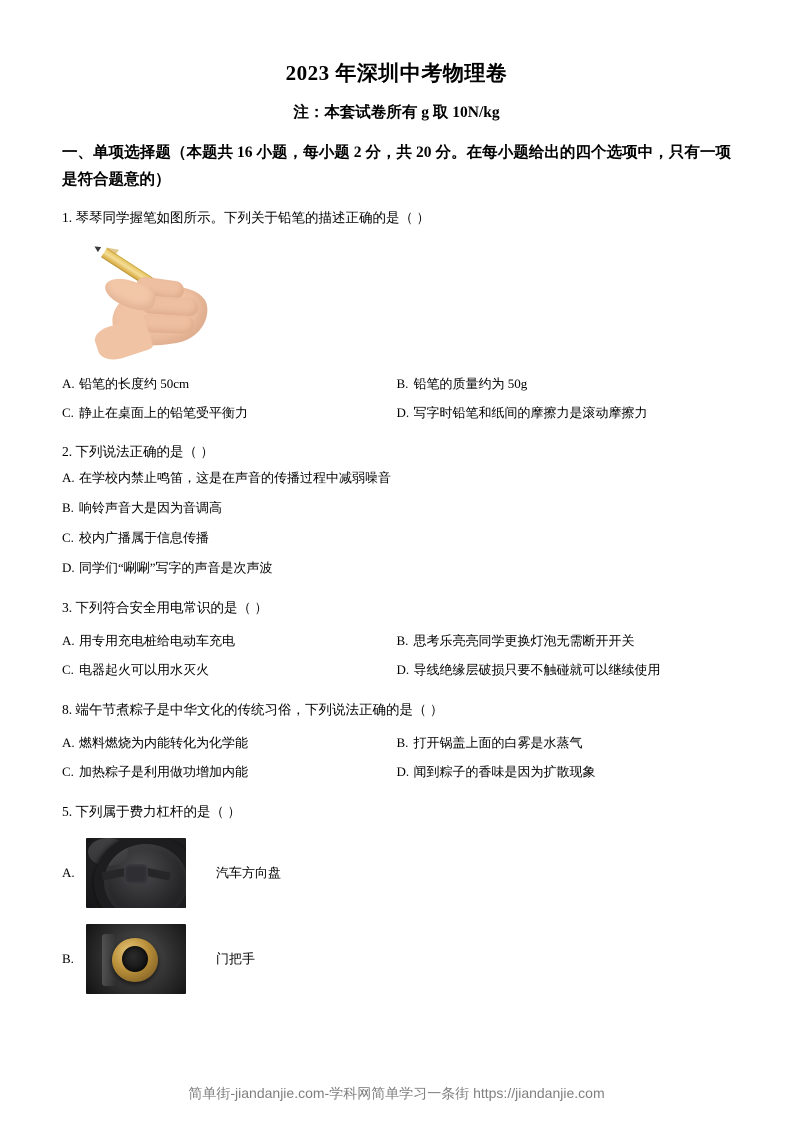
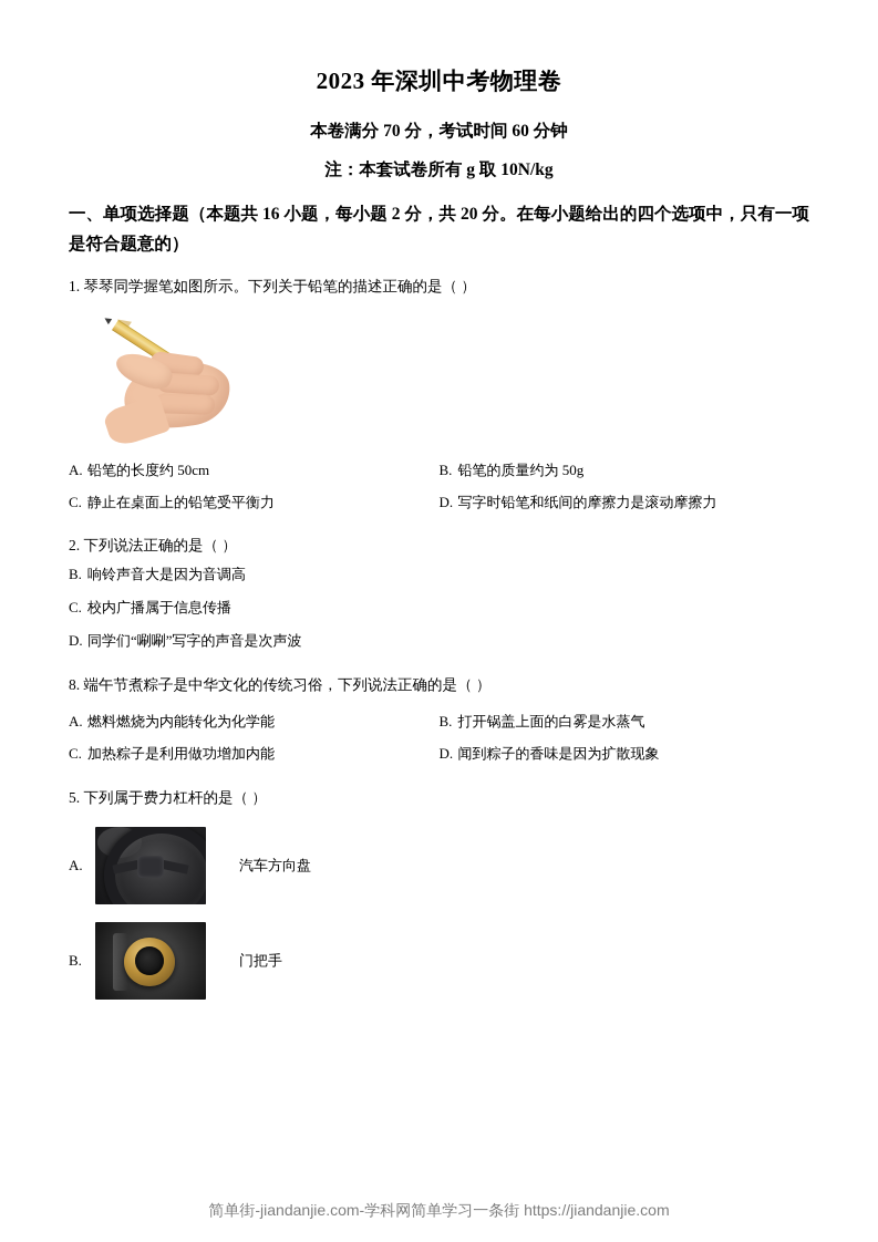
  2023 年深圳中考物理卷
+ 本卷满分 70 分，考试时间 60 分钟
  注：本套试卷所有 g 取 10N/kg
  一、单项选择题（本题共 16 小题，每小题 2 分，共 20 分。在每小题给出的四个选项中，只有一项是符合题意的）
  1. 琴琴同学握笔如图所示。下列关于铅笔的描述正确的是（ ）
  A. 铅笔的长度约 50cm
  B. 铅笔的质量约为 50g
  C. 静止在桌面上的铅笔受平衡力
  D. 写字时铅笔和纸间的摩擦力是滚动摩擦力
  2. 下列说法正确的是（ ）
- A. 在学校内禁止鸣笛，这是在声音的传播过程中减弱噪音
  B. 响铃声音大是因为音调高
  C. 校内广播属于信息传播
  D. 同学们“唰唰”写字的声音是次声波
- 3. 下列符合安全用电常识的是（ ）
- A. 用专用充电桩给电动车充电
- B. 思考乐亮亮同学更换灯泡无需断开开关
- C. 电器起火可以用水灭火
- D. 导线绝缘层破损只要不触碰就可以继续使用
  8. 端午节煮粽子是中华文化的传统习俗，下列说法正确的是（ ）
  A. 燃料燃烧为内能转化为化学能
  B. 打开锅盖上面的白雾是水蒸气
  C. 加热粽子是利用做功增加内能
  D. 闻到粽子的香味是因为扩散现象
  5. 下列属于费力杠杆的是（ ）
  A.
  汽车方向盘
  B.
  门把手
  简单街-jiandanjie.com-学科网简单学习一条街 https://jiandanjie.com
